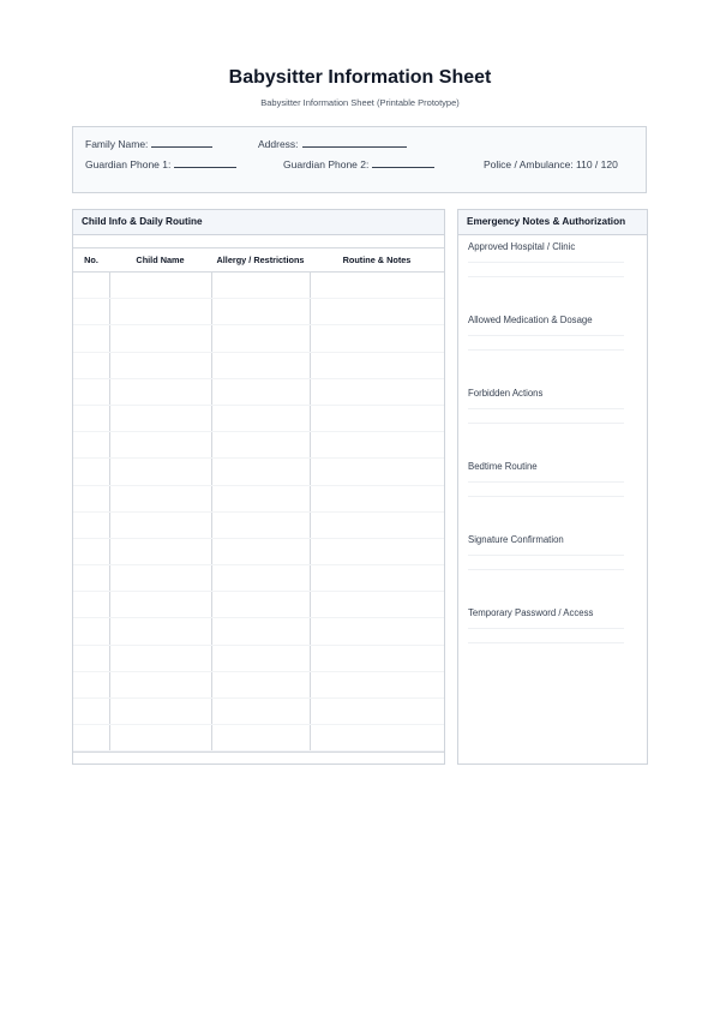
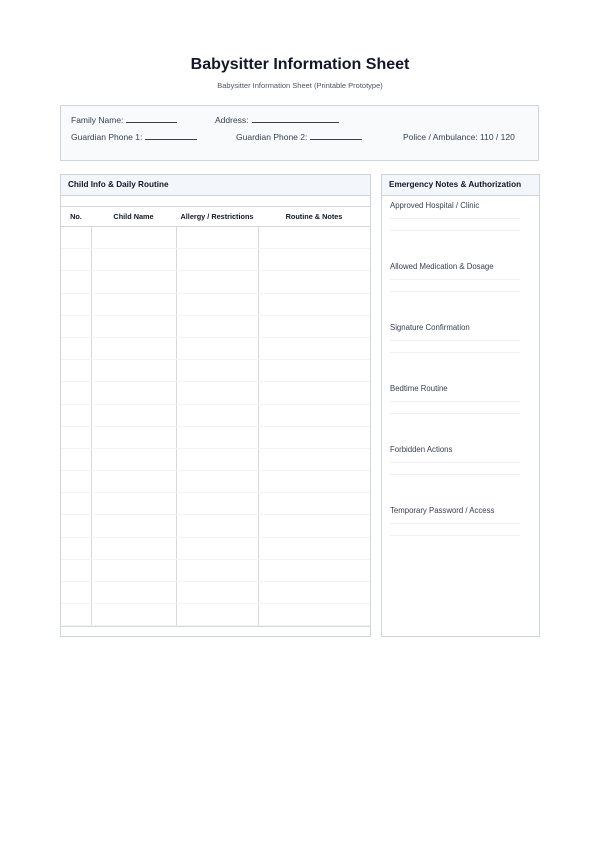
  Babysitter Information Sheet
  Babysitter Information Sheet (Printable Prototype)
  Family Name:
  Address:
  Guardian Phone 1:
  Guardian Phone 2:
  Police / Ambulance: 110 / 120
  Child Info & Daily Routine
  No.	Child Name	Allergy / Restrictions	Routine & Notes
  Emergency Notes & Authorization
  Approved Hospital / Clinic
  Allowed Medication & Dosage
- Forbidden Actions
+ Signature Confirmation
  Bedtime Routine
- Signature Confirmation
+ Forbidden Actions
  Temporary Password / Access
